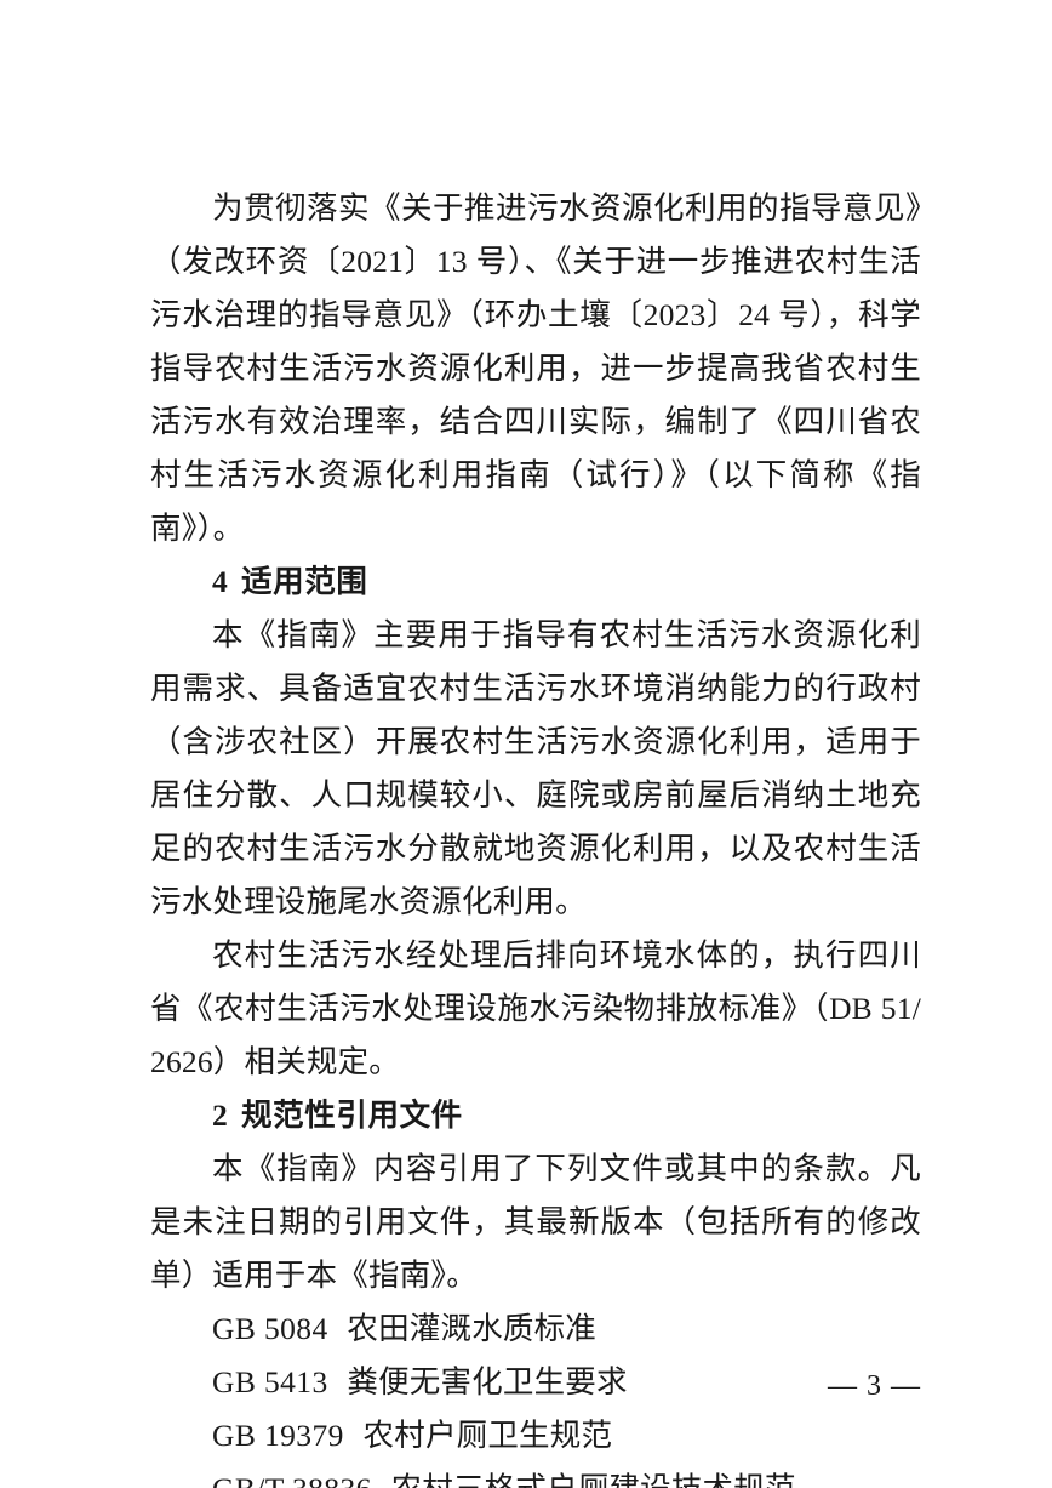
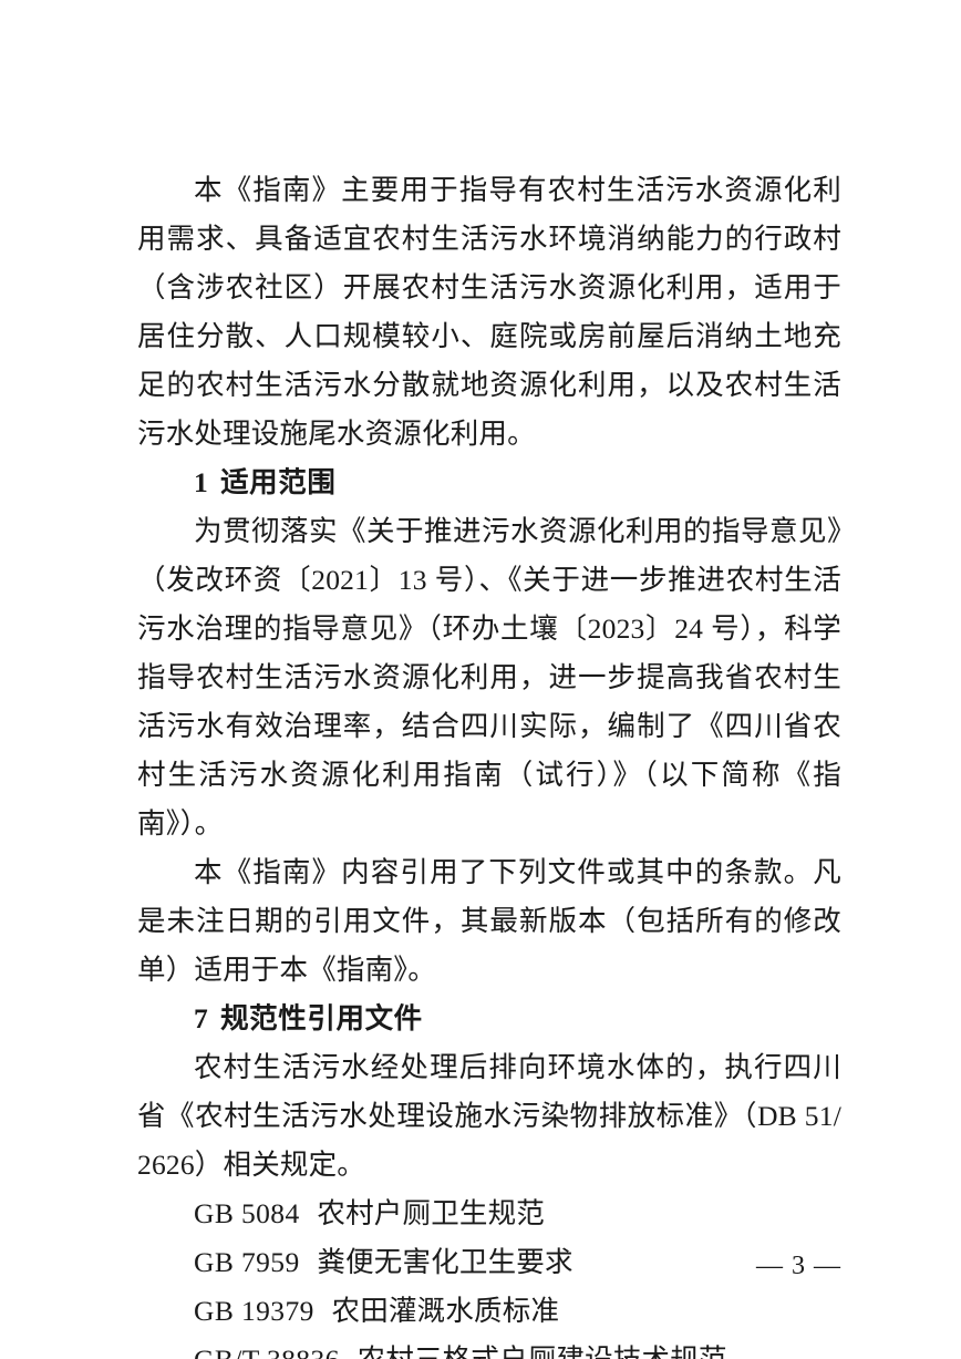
- 为贯彻落实《关于推进污水资源化利用的指导意见》（发改环资〔2021〕13 号）、《关于进一步推进农村生活污水治理的指导意见》（环办土壤〔2023〕24 号），科学指导农村生活污水资源化利用，进一步提高我省农村生活污水有效治理率，结合四川实际，编制了《四川省农村生活污水资源化利用指南（试行）》（以下简称《指南》）。
+ 本《指南》主要用于指导有农村生活污水资源化利用需求、具备适宜农村生活污水环境消纳能力的行政村（含涉农社区）开展农村生活污水资源化利用，适用于居住分散、人口规模较小、庭院或房前屋后消纳土地充足的农村生活污水分散就地资源化利用，以及农村生活污水处理设施尾水资源化利用。
- 4 适用范围
+ 1 适用范围
- 本《指南》主要用于指导有农村生活污水资源化利用需求、具备适宜农村生活污水环境消纳能力的行政村（含涉农社区）开展农村生活污水资源化利用，适用于居住分散、人口规模较小、庭院或房前屋后消纳土地充足的农村生活污水分散就地资源化利用，以及农村生活污水处理设施尾水资源化利用。
+ 为贯彻落实《关于推进污水资源化利用的指导意见》（发改环资〔2021〕13 号）、《关于进一步推进农村生活污水治理的指导意见》（环办土壤〔2023〕24 号），科学指导农村生活污水资源化利用，进一步提高我省农村生活污水有效治理率，结合四川实际，编制了《四川省农村生活污水资源化利用指南（试行）》（以下简称《指南》）。
- 农村生活污水经处理后排向环境水体的，执行四川省《农村生活污水处理设施水污染物排放标准》（DB 51/2626）相关规定。
+ 本《指南》内容引用了下列文件或其中的条款。凡是未注日期的引用文件，其最新版本（包括所有的修改单）适用于本《指南》。
- 2 规范性引用文件
+ 7 规范性引用文件
- 本《指南》内容引用了下列文件或其中的条款。凡是未注日期的引用文件，其最新版本（包括所有的修改单）适用于本《指南》。
+ 农村生活污水经处理后排向环境水体的，执行四川省《农村生活污水处理设施水污染物排放标准》（DB 51/2626）相关规定。
- GB 5084 农田灌溉水质标准
+ GB 5084 农村户厕卫生规范
- GB 5413 粪便无害化卫生要求
+ GB 7959 粪便无害化卫生要求
- GB 19379 农村户厕卫生规范
+ GB 19379 农田灌溉水质标准
  — 3 —
